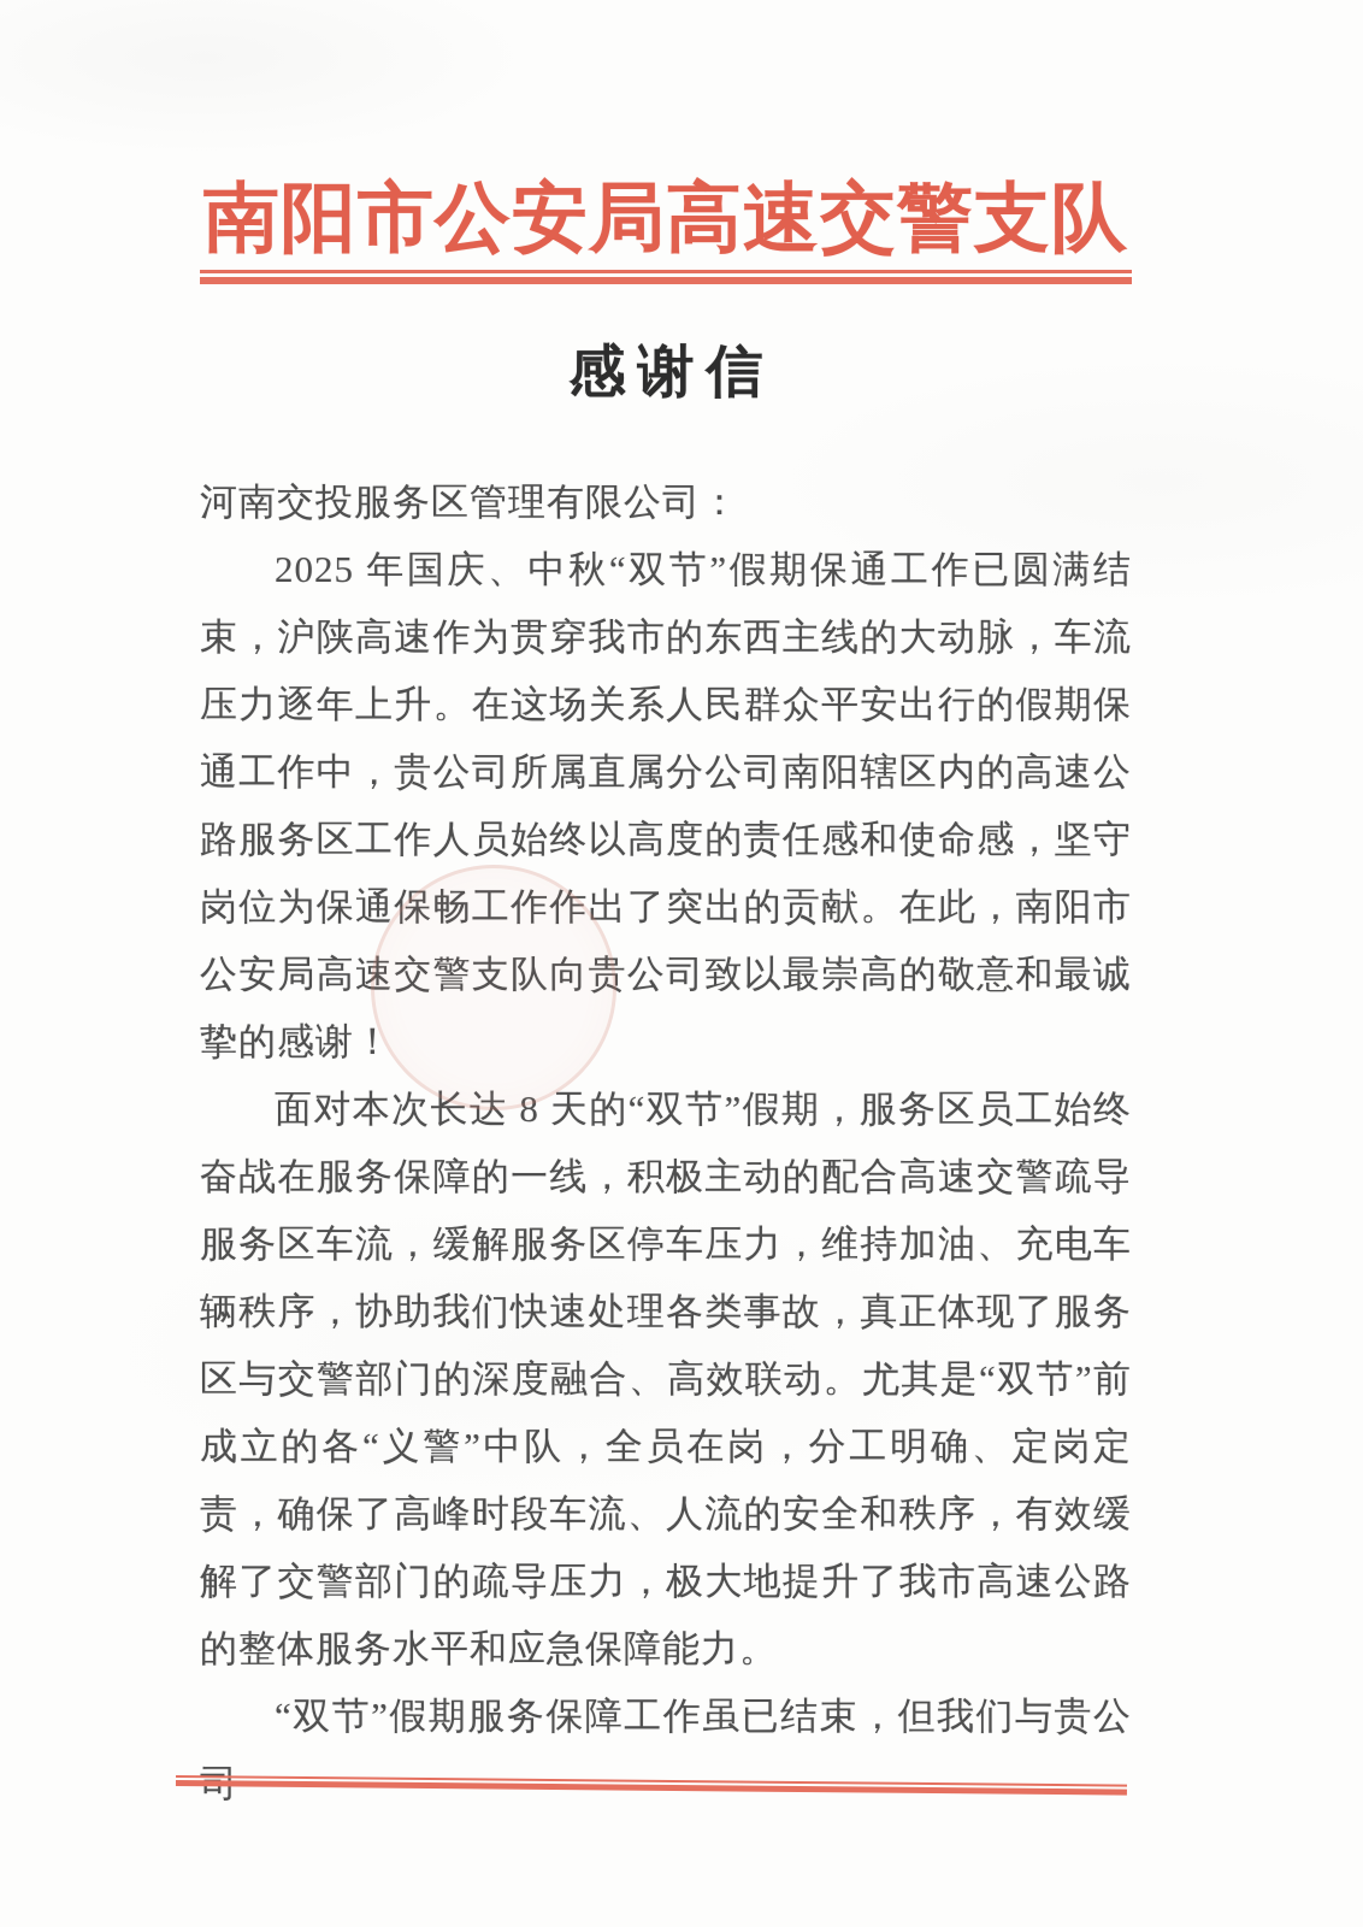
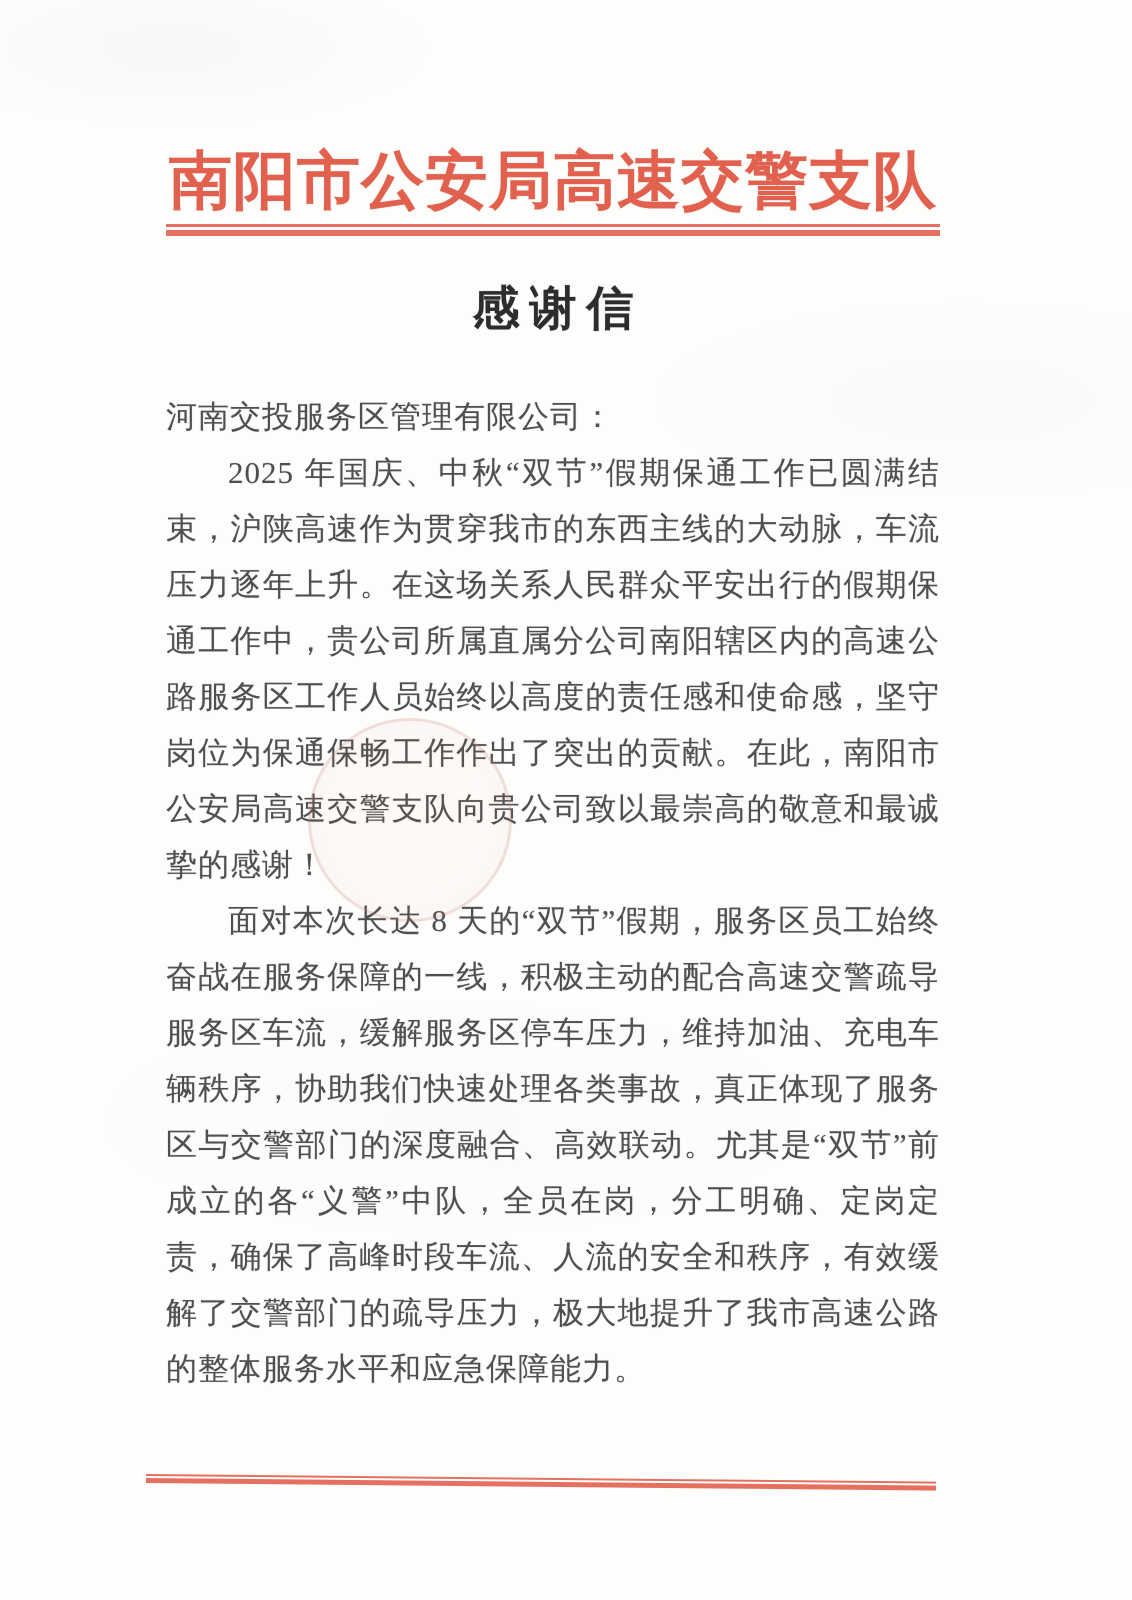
  南阳市公安局高速交警支队
  感谢信
  河南交投服务区管理有限公司：
  2025 年国庆、中秋“双节”假期保通工作已圆满结束，沪陕高速作为贯穿我市的东西主线的大动脉，车流压力逐年上升。在这场关系人民群众平安出行的假期保通工作中，贵公司所属直属分公司南阳辖区内的高速公路服务区工作人员始终以高度的责任感和使命感，坚守岗位为保通出了突出的贡献。在此，南阳市公安局高公司致以最崇高的敬意和最诚挚的感谢！
  面对本次长 8 天的“双节”假期，服务区员工始终奋战在服务保障的一线，积极主动的配合高速交警疏导服务区车流，缓解服务区停车压力，维持加油、充电车辆秩序，协助我们快速处理各类事故，真正体现了服务区与交警部门的深度融合、高效联动。尤其是“双节”前成立的各“义警”中队，全员在岗，分工明确、定岗定责，确保了高峰时段车流、人流的安全和秩序，有效缓解了交警部门的疏导压力，极大地提升了我市高速公路的整体服务水平和应急保障能力。
- “双节”假期服务保障工作虽已结束，但我们与贵公司
